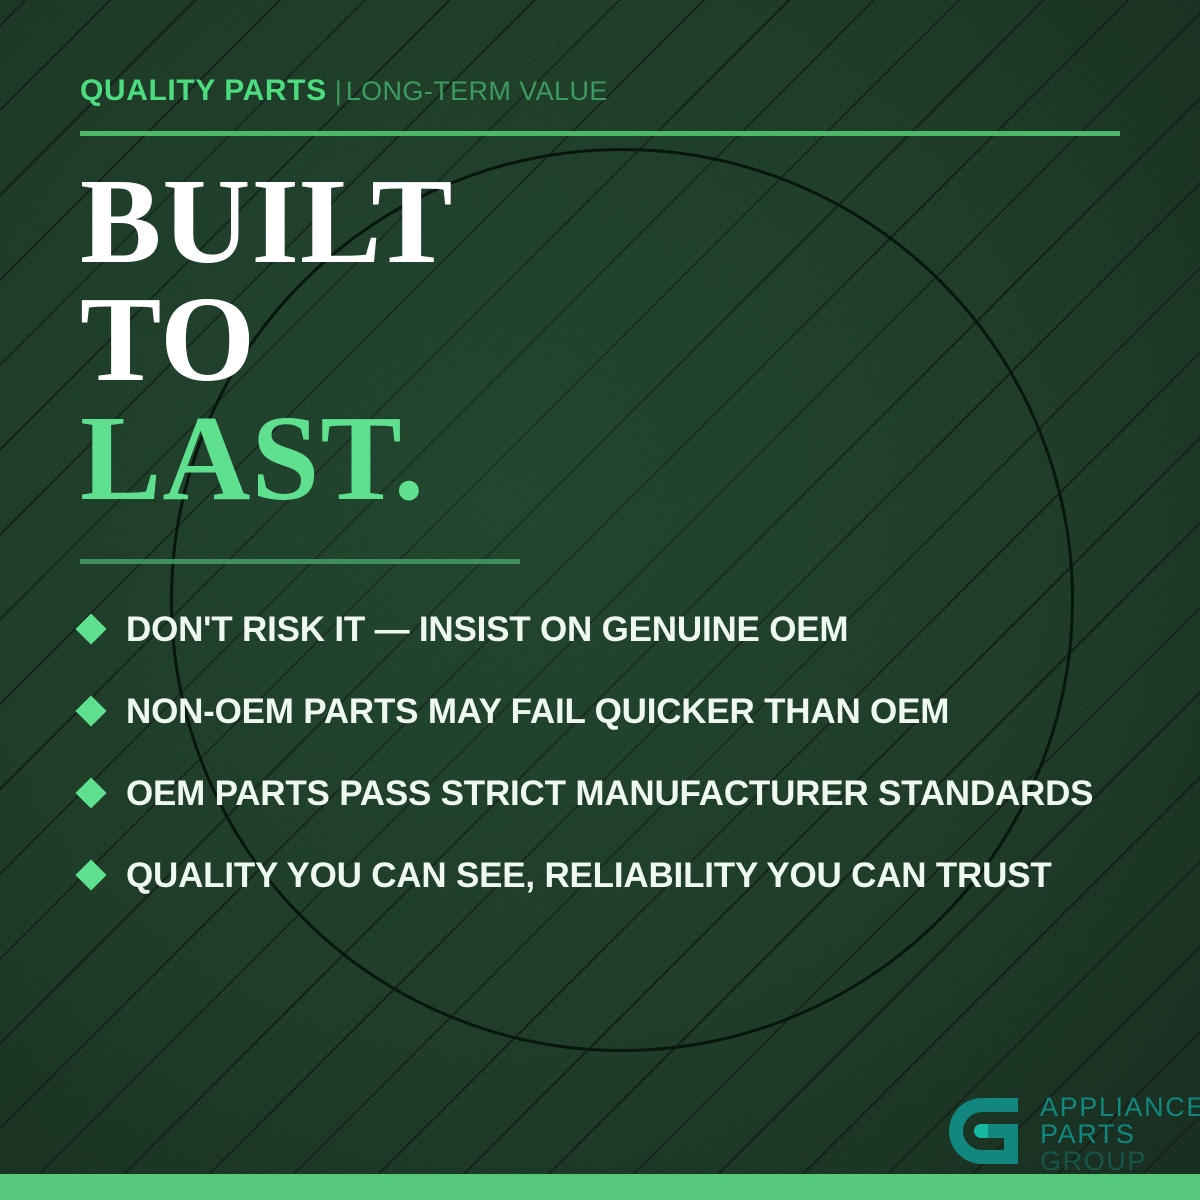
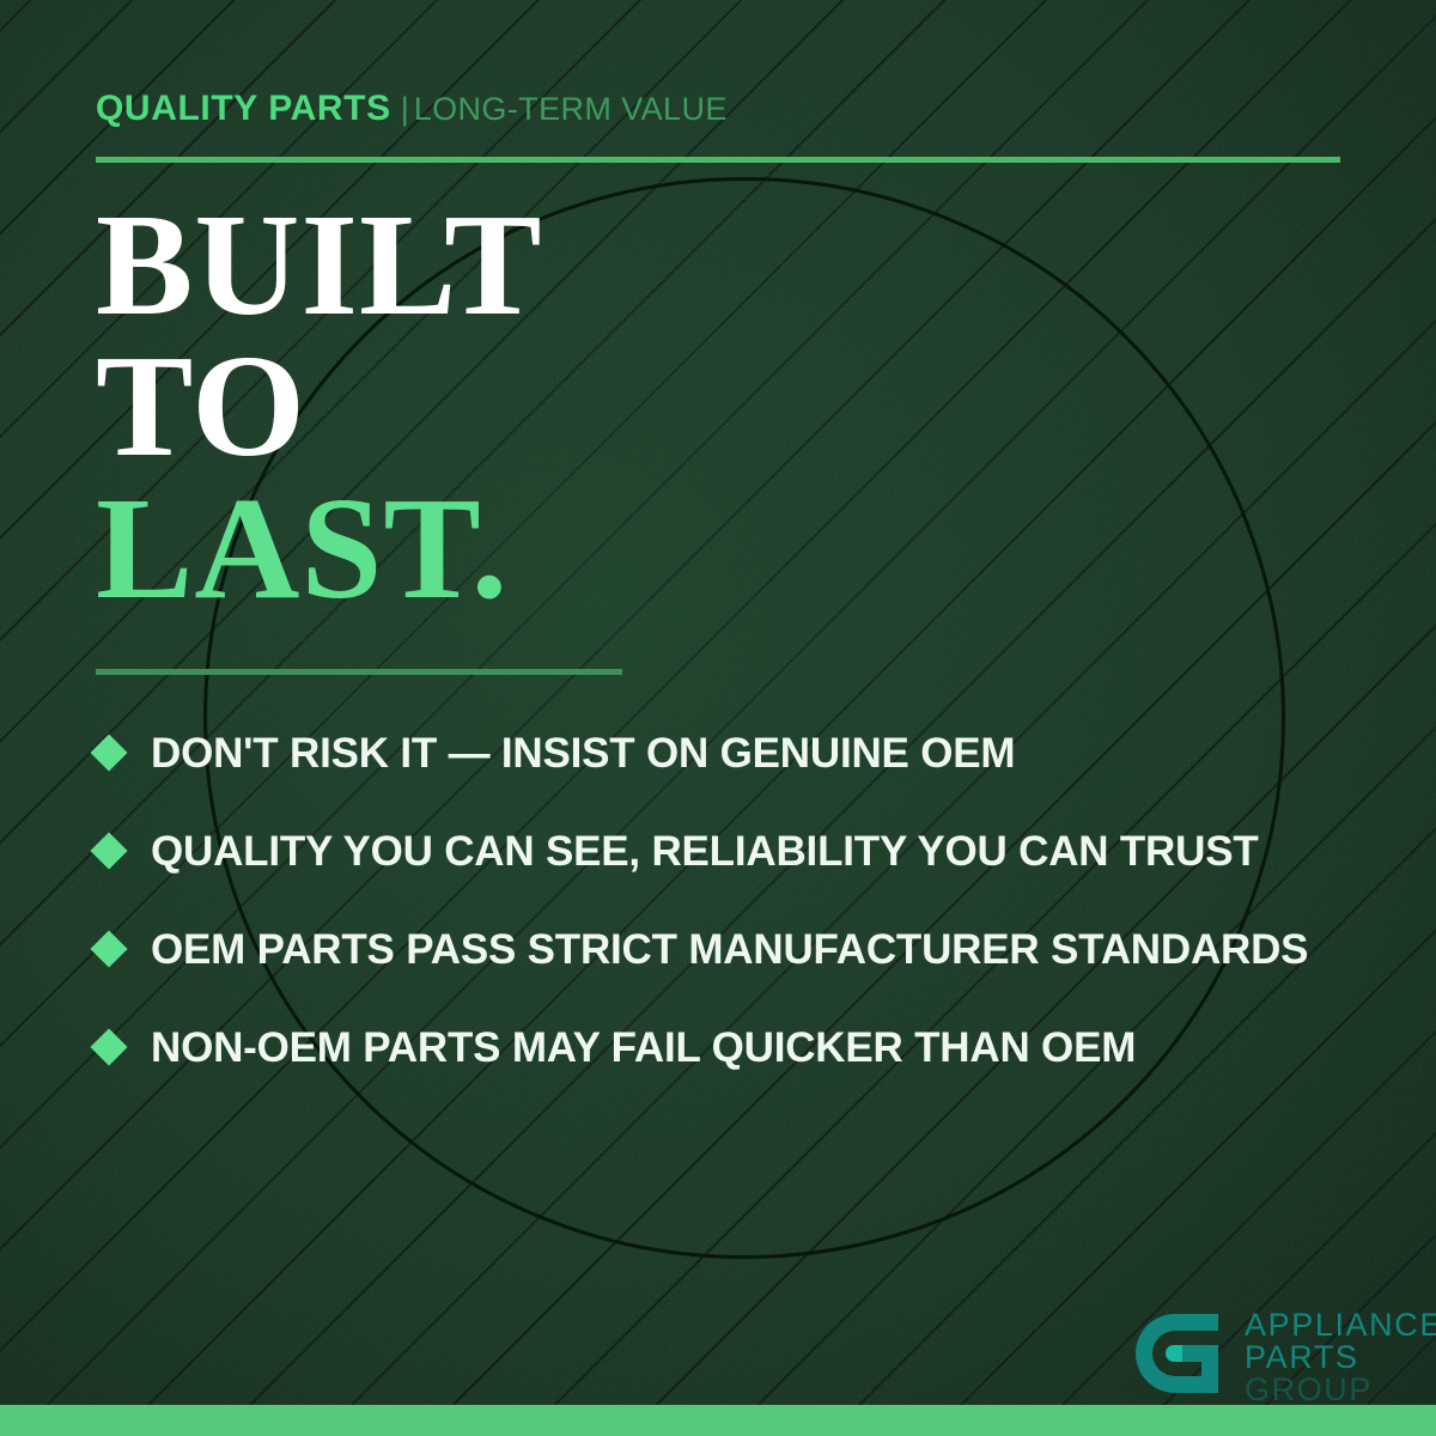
  QUALITY PARTS | LONG-TERM VALUE
  BUILT
  TO
  LAST.
  DON'T RISK IT — INSIST ON GENUINE OEM
- NON-OEM PARTS MAY FAIL QUICKER THAN OEM
+ QUALITY YOU CAN SEE, RELIABILITY YOU CAN TRUST
  OEM PARTS PASS STRICT MANUFACTURER STANDARDS
- QUALITY YOU CAN SEE, RELIABILITY YOU CAN TRUST
+ NON-OEM PARTS MAY FAIL QUICKER THAN OEM
  APPLIANCE
  PARTS
  GROUP
